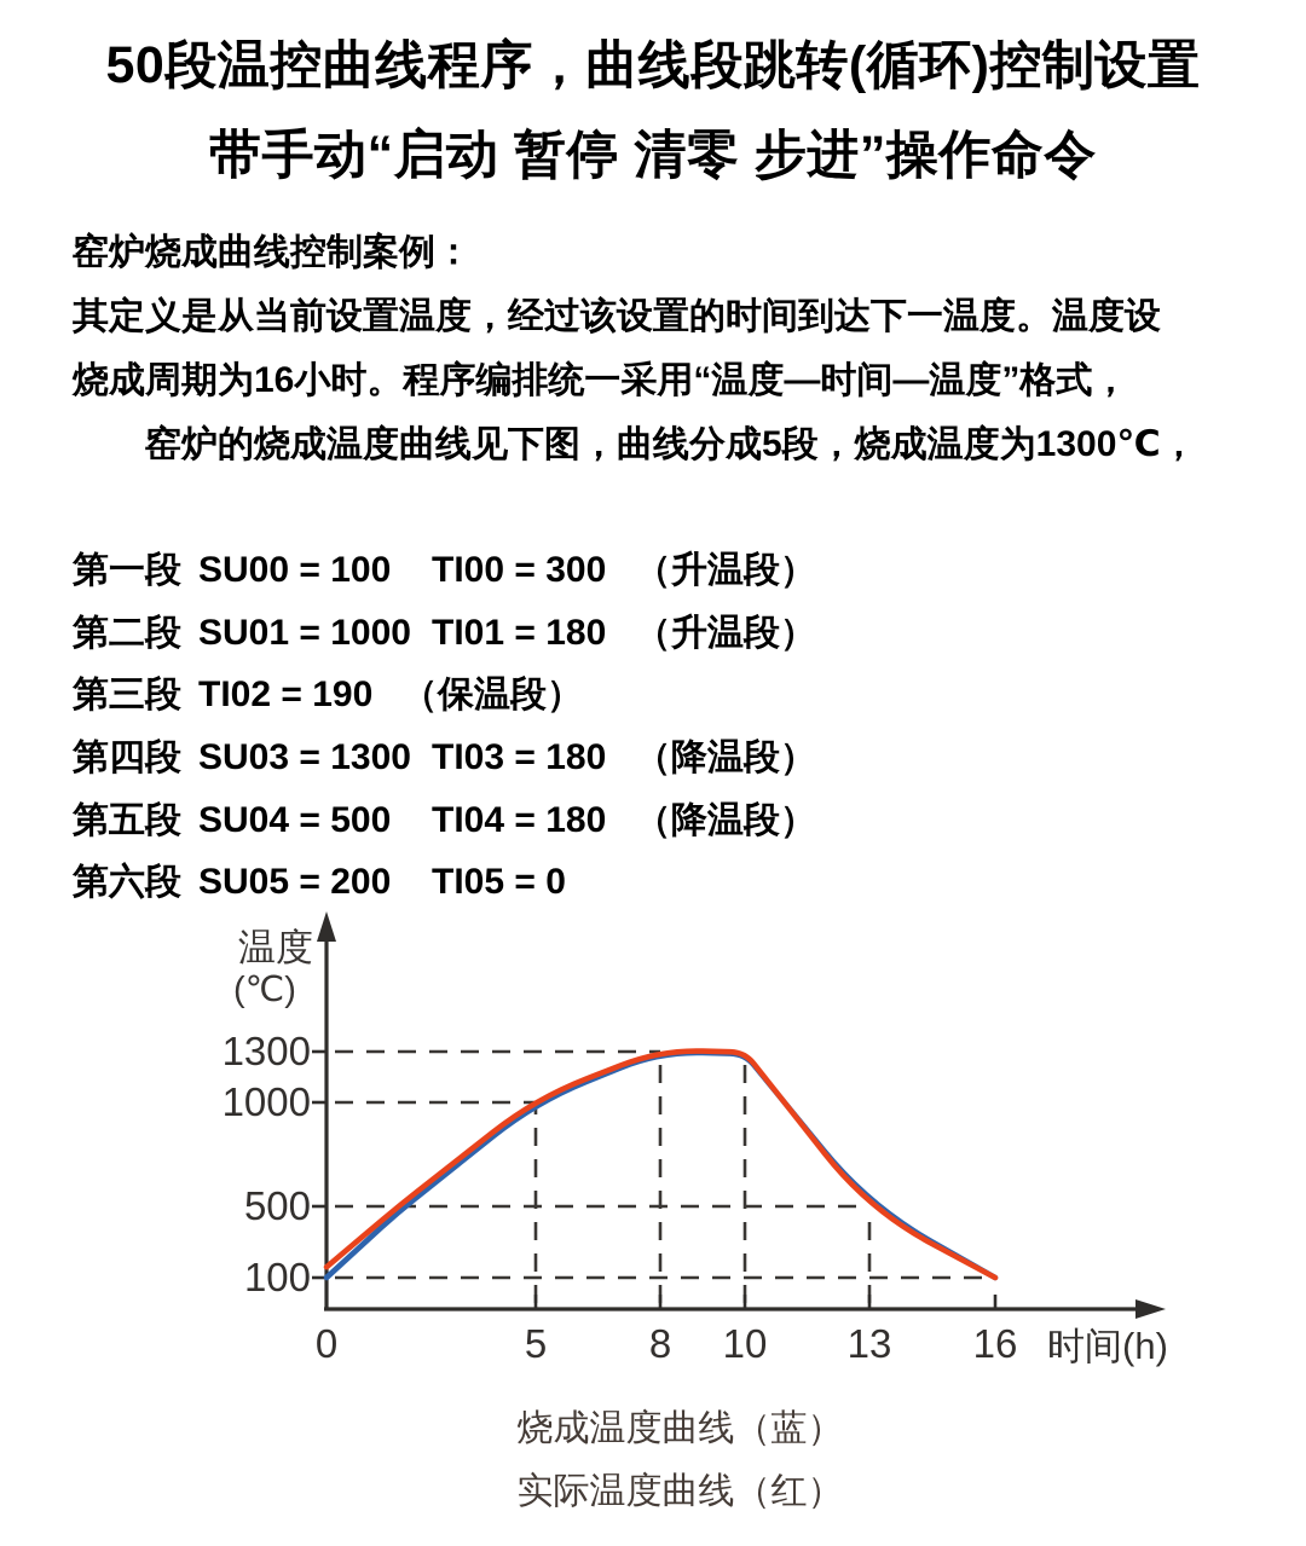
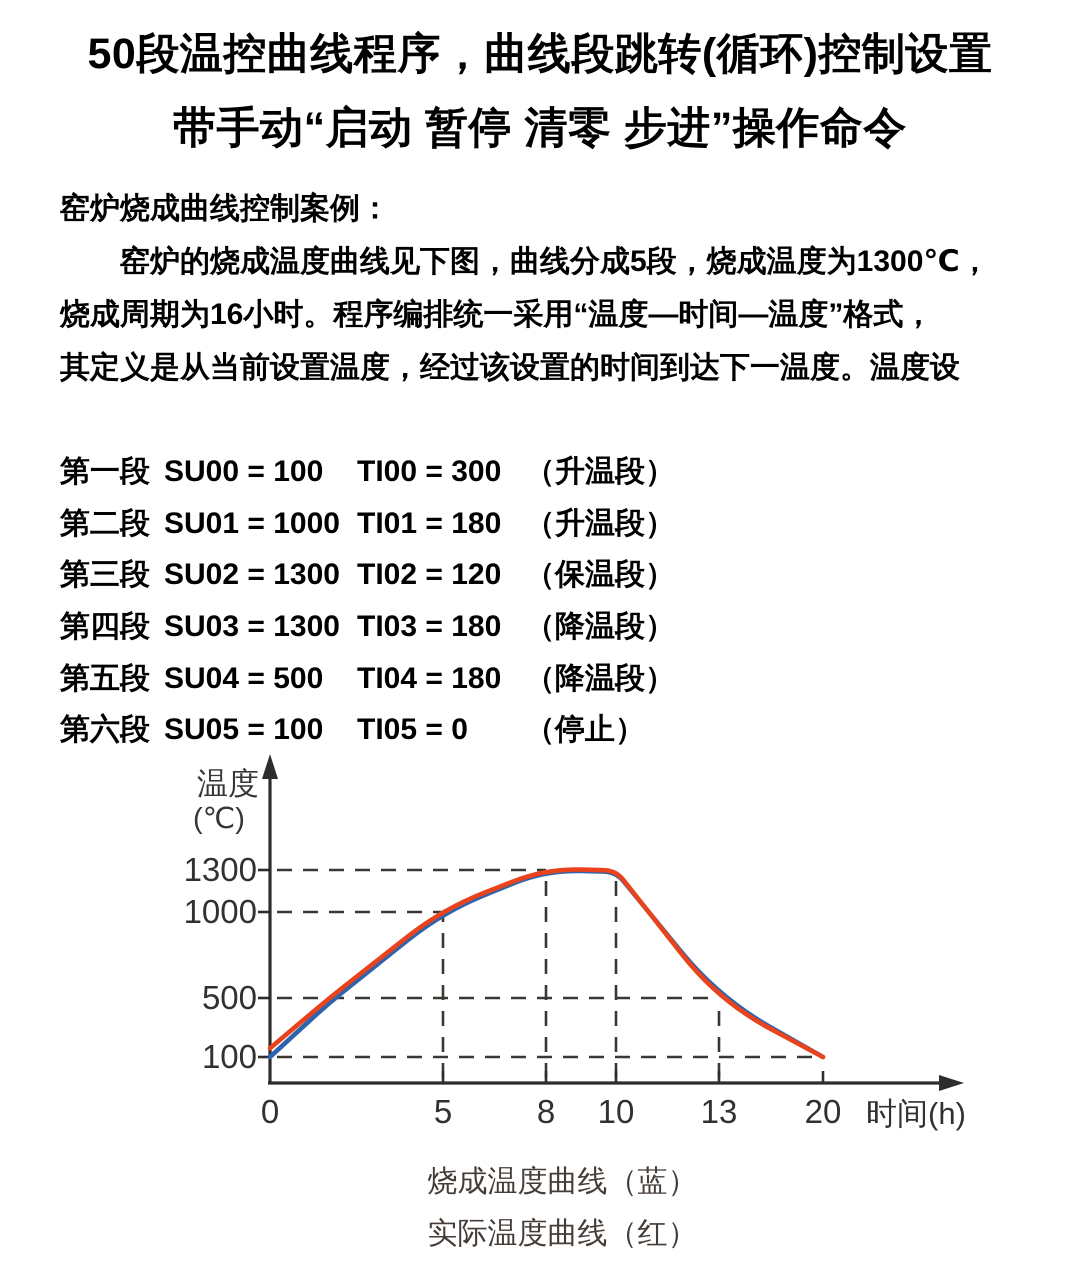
  50段温控曲线程序，曲线段跳转(循环)控制设置
  带手动“启动 暂停 清零 步进”操作命令
  窑炉烧成曲线控制案例：
- 其定义是从当前设置温度，经过该设置的时间到达下一温度。温度设
+ 窑炉的烧成温度曲线见下图，曲线分成5段，烧成温度为1300℃，
  烧成周期为16小时。程序编排统一采用“温度—时间—温度”格式，
- 窑炉的烧成温度曲线见下图，曲线分成5段，烧成温度为1300℃，
+ 其定义是从当前设置温度，经过该设置的时间到达下一温度。温度设
  第一段
  SU00 = 100
  TI00 = 300
  （升温段）
  第二段
  SU01 = 1000
  TI01 = 180
  （升温段）
  第三段
+ SU02 = 1300
- TI02 = 190
+ TI02 = 120
  （保温段）
  第四段
  SU03 = 1300
  TI03 = 180
  （降温段）
  第五段
  SU04 = 500
  TI04 = 180
  （降温段）
  第六段
- SU05 = 200
+ SU05 = 100
  TI05 = 0
+ （停止）
  温度
  (℃)
  1300
  1000
  500
  100
  0
  5
  8
  10
  13
- 16
+ 20
  时间(h)
  烧成温度曲线（蓝）
  实际温度曲线（红）
